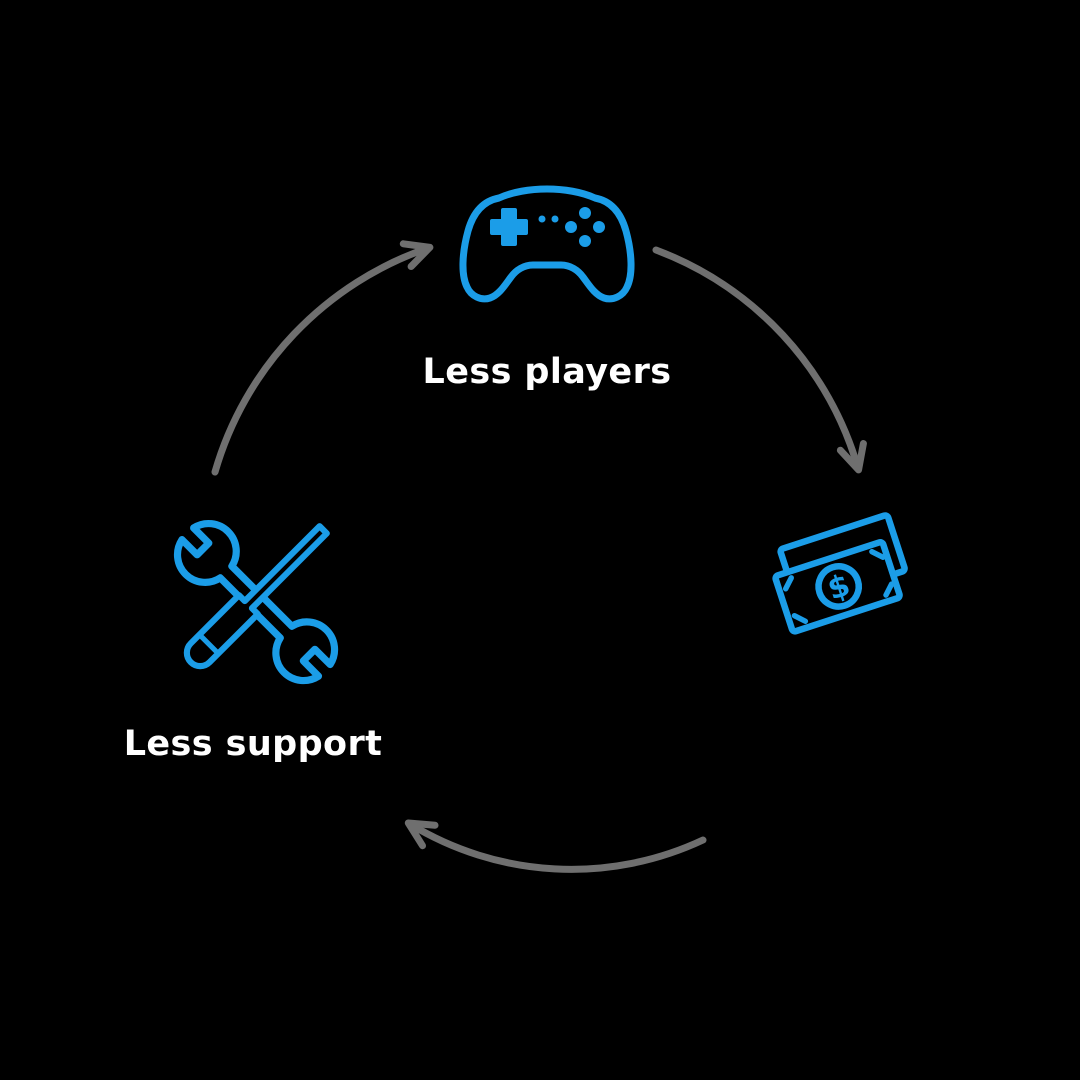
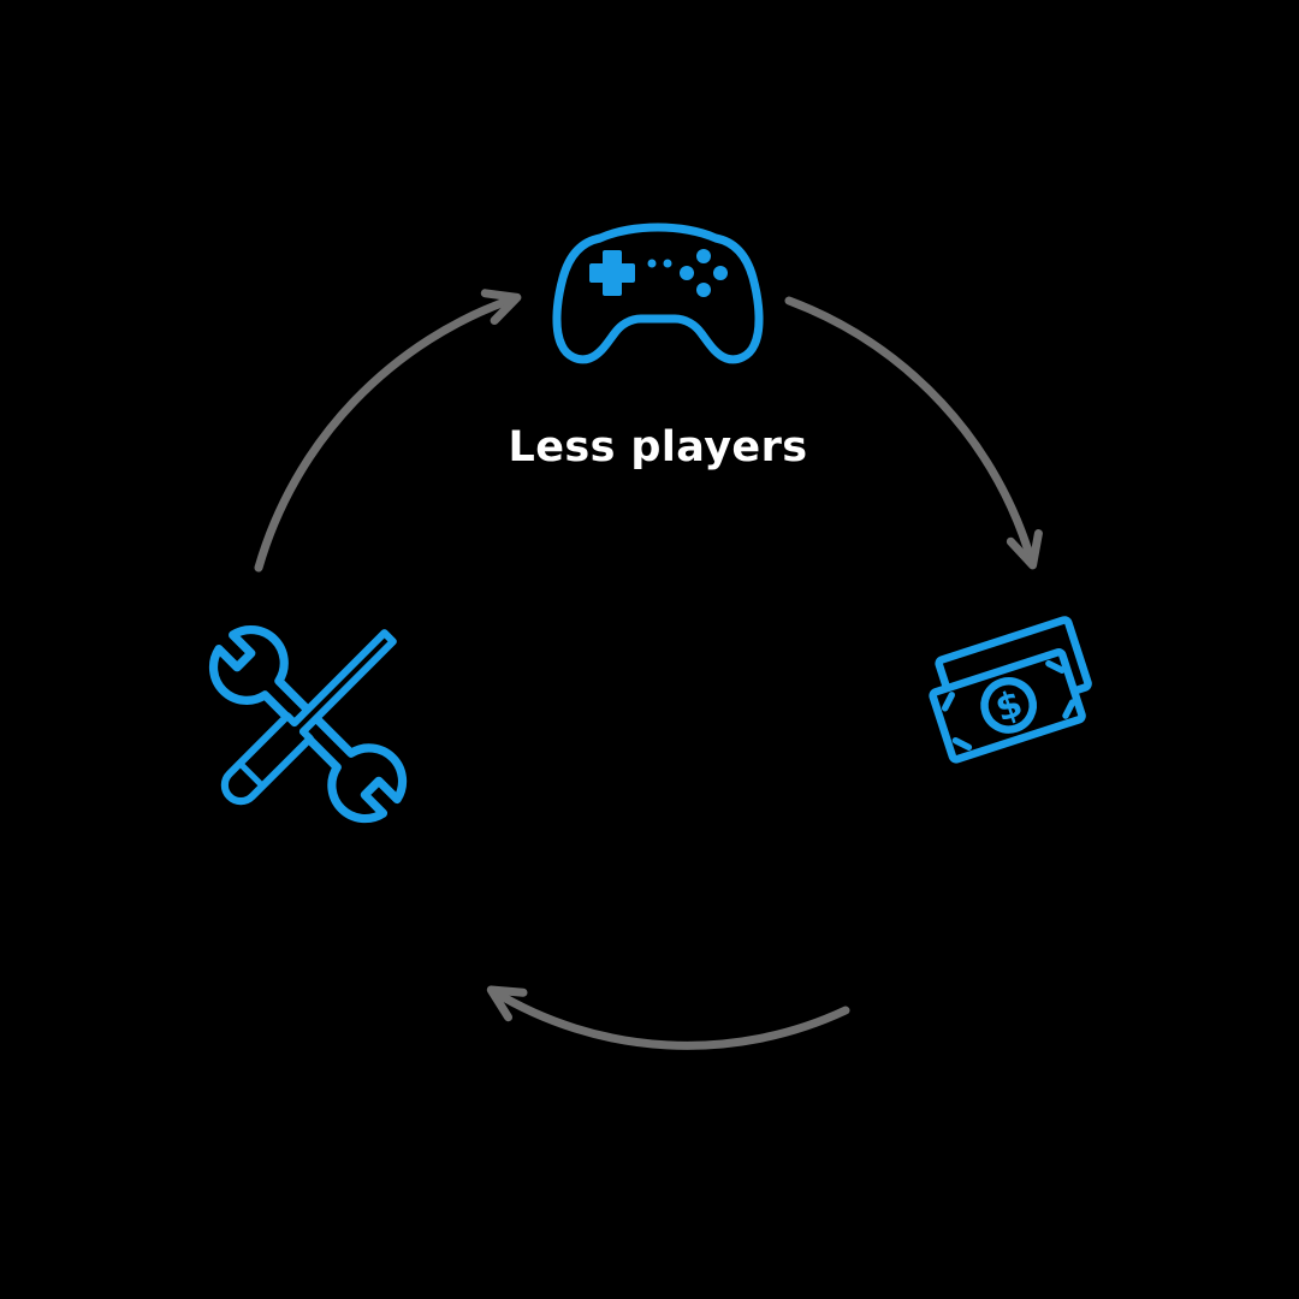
  Less players
- Less support
